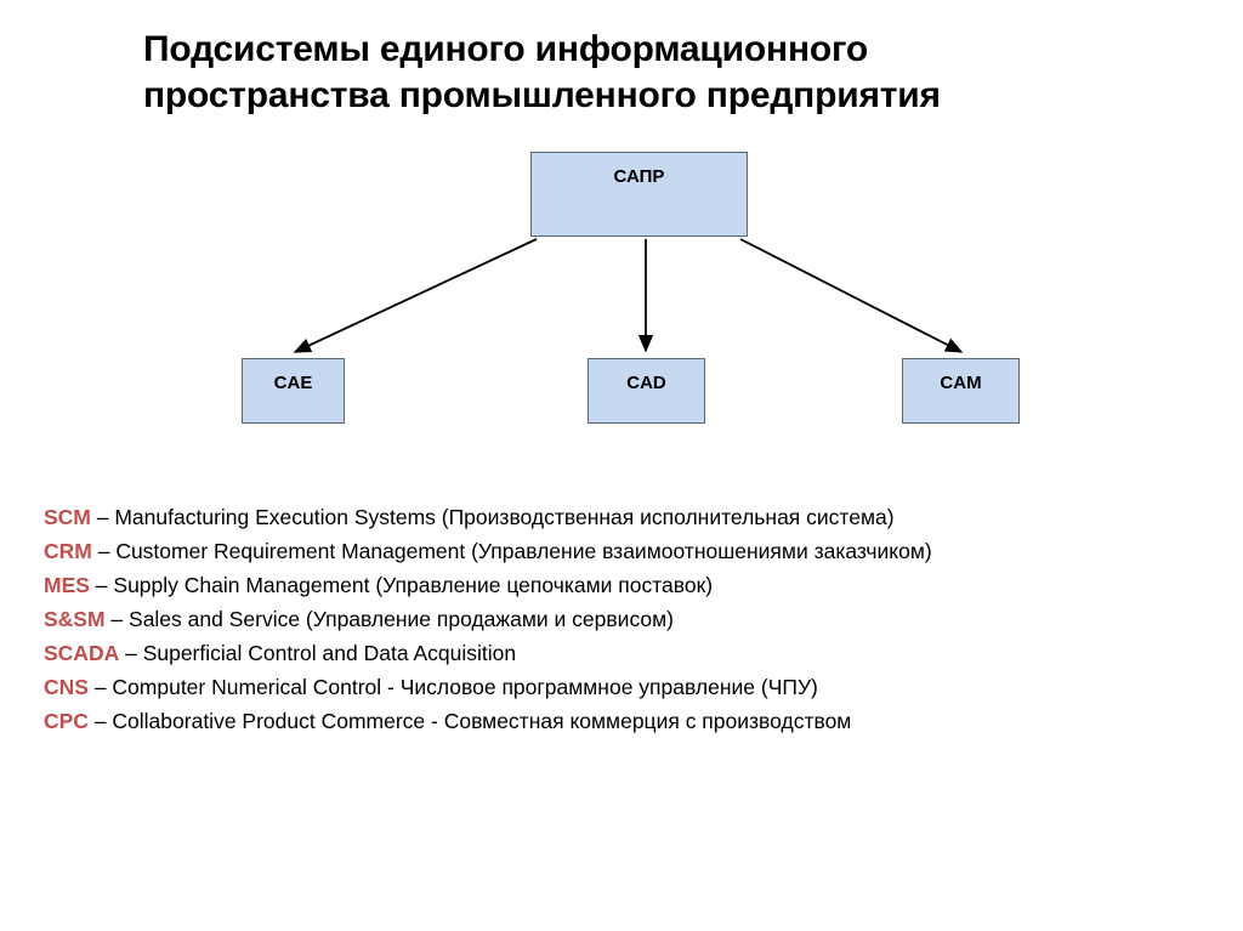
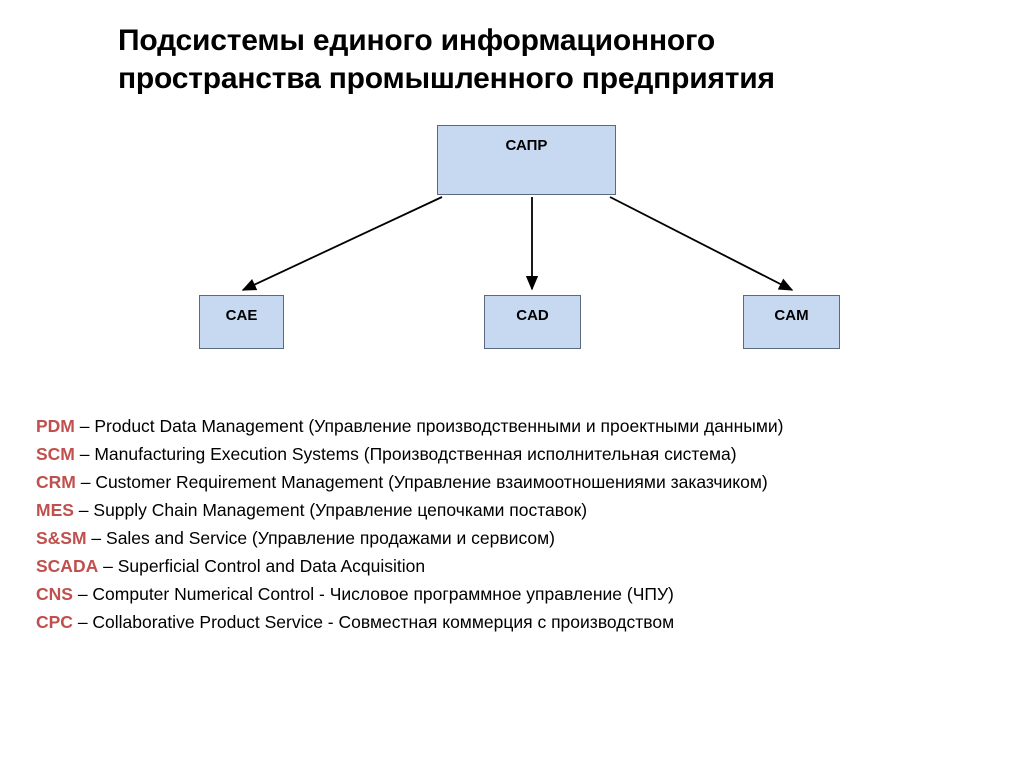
  Подсистемы единого информационного
  пространства промышленного предприятия
  САПР
  CAE
  CAD
  CAM
+ PDM – Product Data Management (Управление производственными и проектными данными)
  SCM – Manufacturing Execution Systems (Производственная исполнительная система)
  CRM – Customer Requirement Management (Управление взаимоотношениями заказчиком)
  MES – Supply Chain Management (Управление цепочками поставок)
  S&SM – Sales and Service (Управление продажами и сервисом)
  SCADA – Superficial Control and Data Acquisition
  CNS – Computer Numerical Control - Числовое программное управление (ЧПУ)
- CPC – Collaborative Product Commerce - Совместная коммерция с производством
+ CPC – Collaborative Product Service - Совместная коммерция с производством
